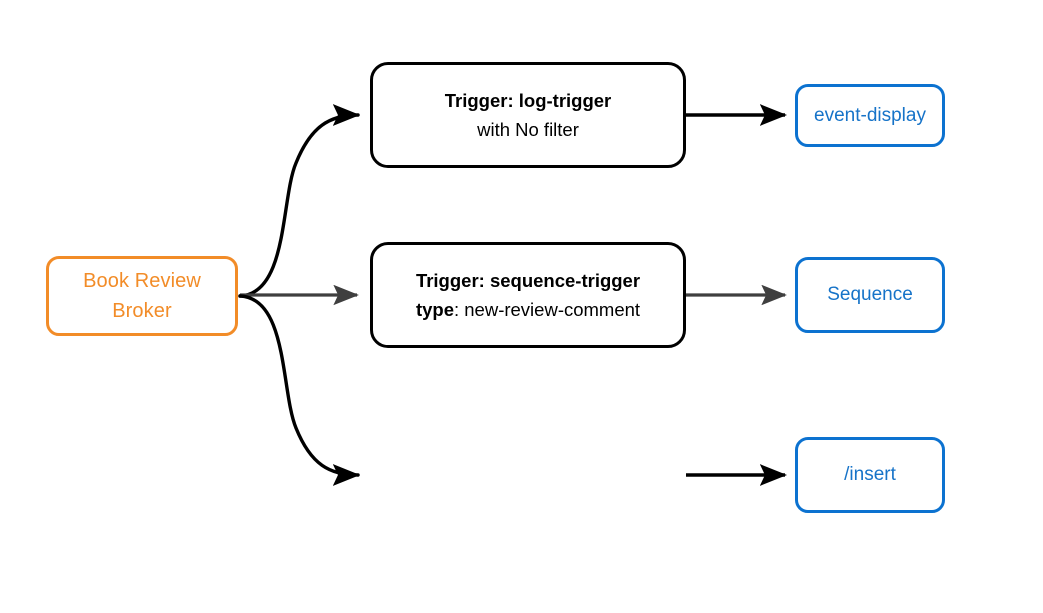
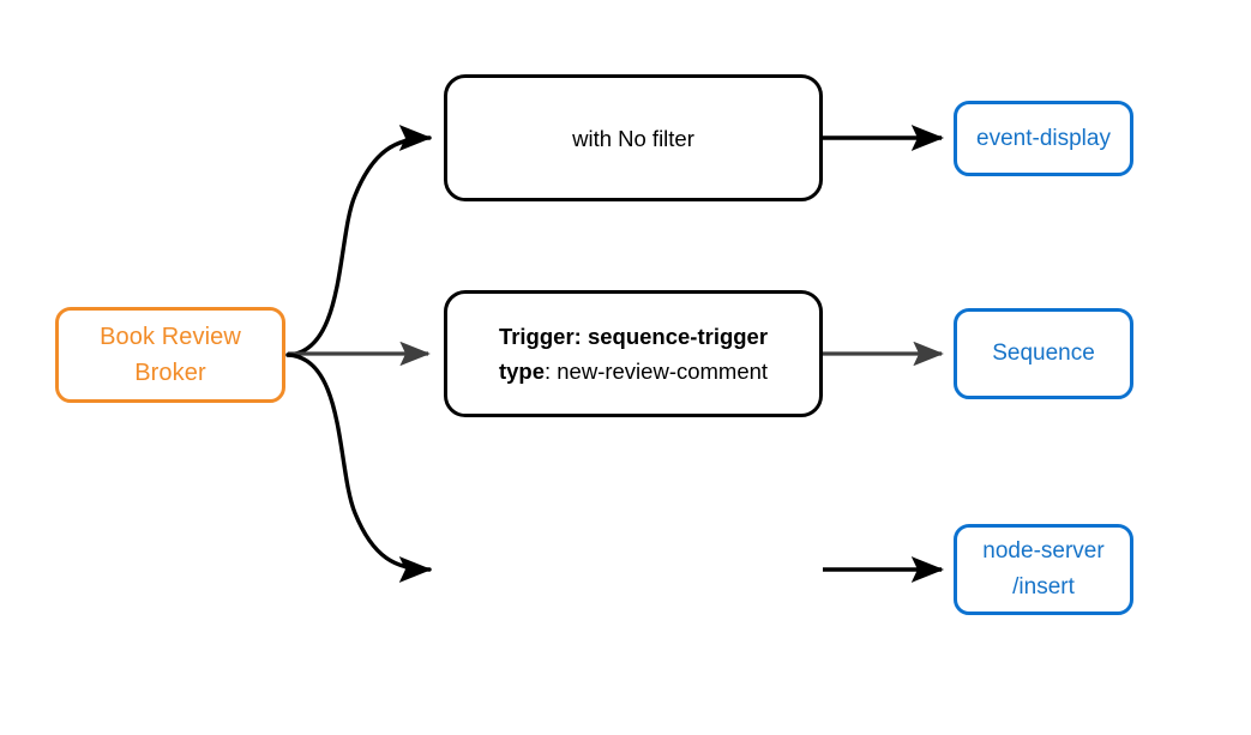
  Book Review
  Broker
- Trigger: log-trigger
  with No filter
  Trigger: sequence-trigger
  type: new-review-comment
  event-display
  Sequence
+ node-server
  /insert
